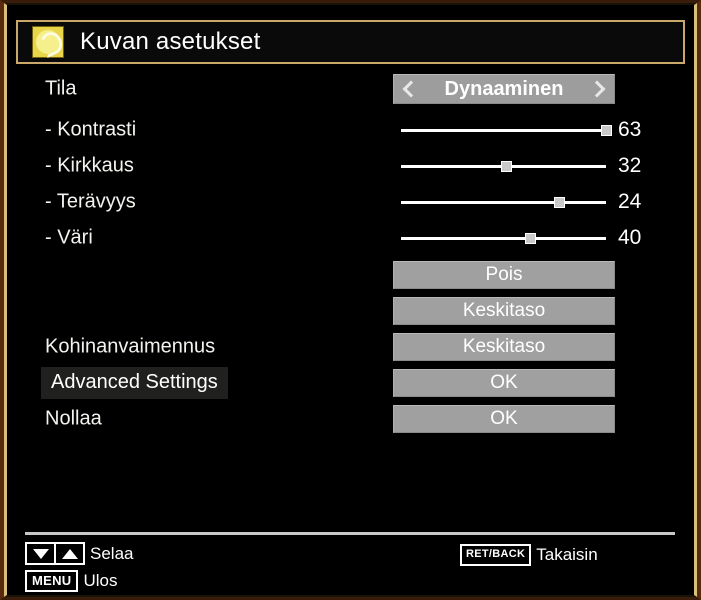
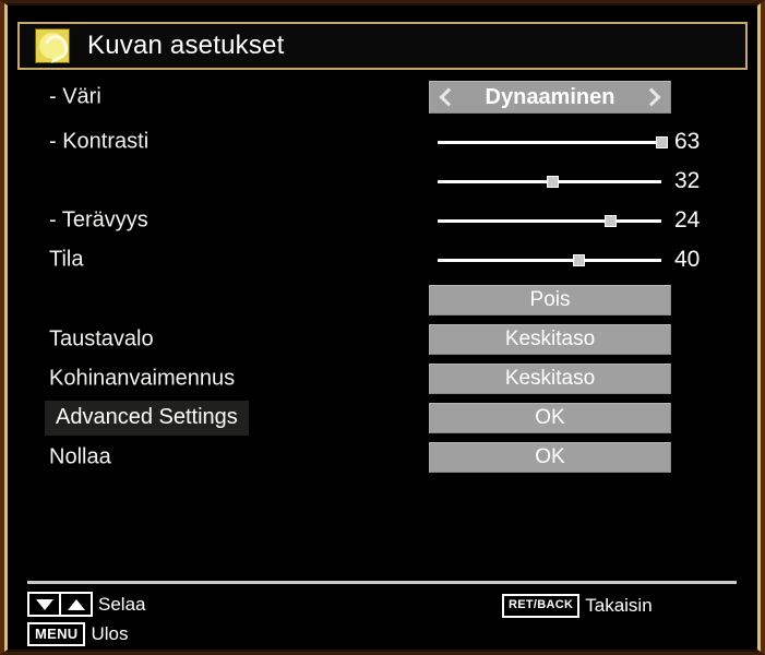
  Kuvan asetukset
- Tila
+ - Väri
  Dynaaminen
  - Kontrasti
  63
- - Kirkkaus
  32
  - Terävyys
  24
- - Väri
+ Tila
  40
  Pois
+ Taustavalo
  Keskitaso
  Kohinanvaimennus
  Keskitaso
  Advanced Settings
  OK
  Nollaa
  OK
  Selaa
  RET/BACK
  Takaisin
  MENU
  Ulos
